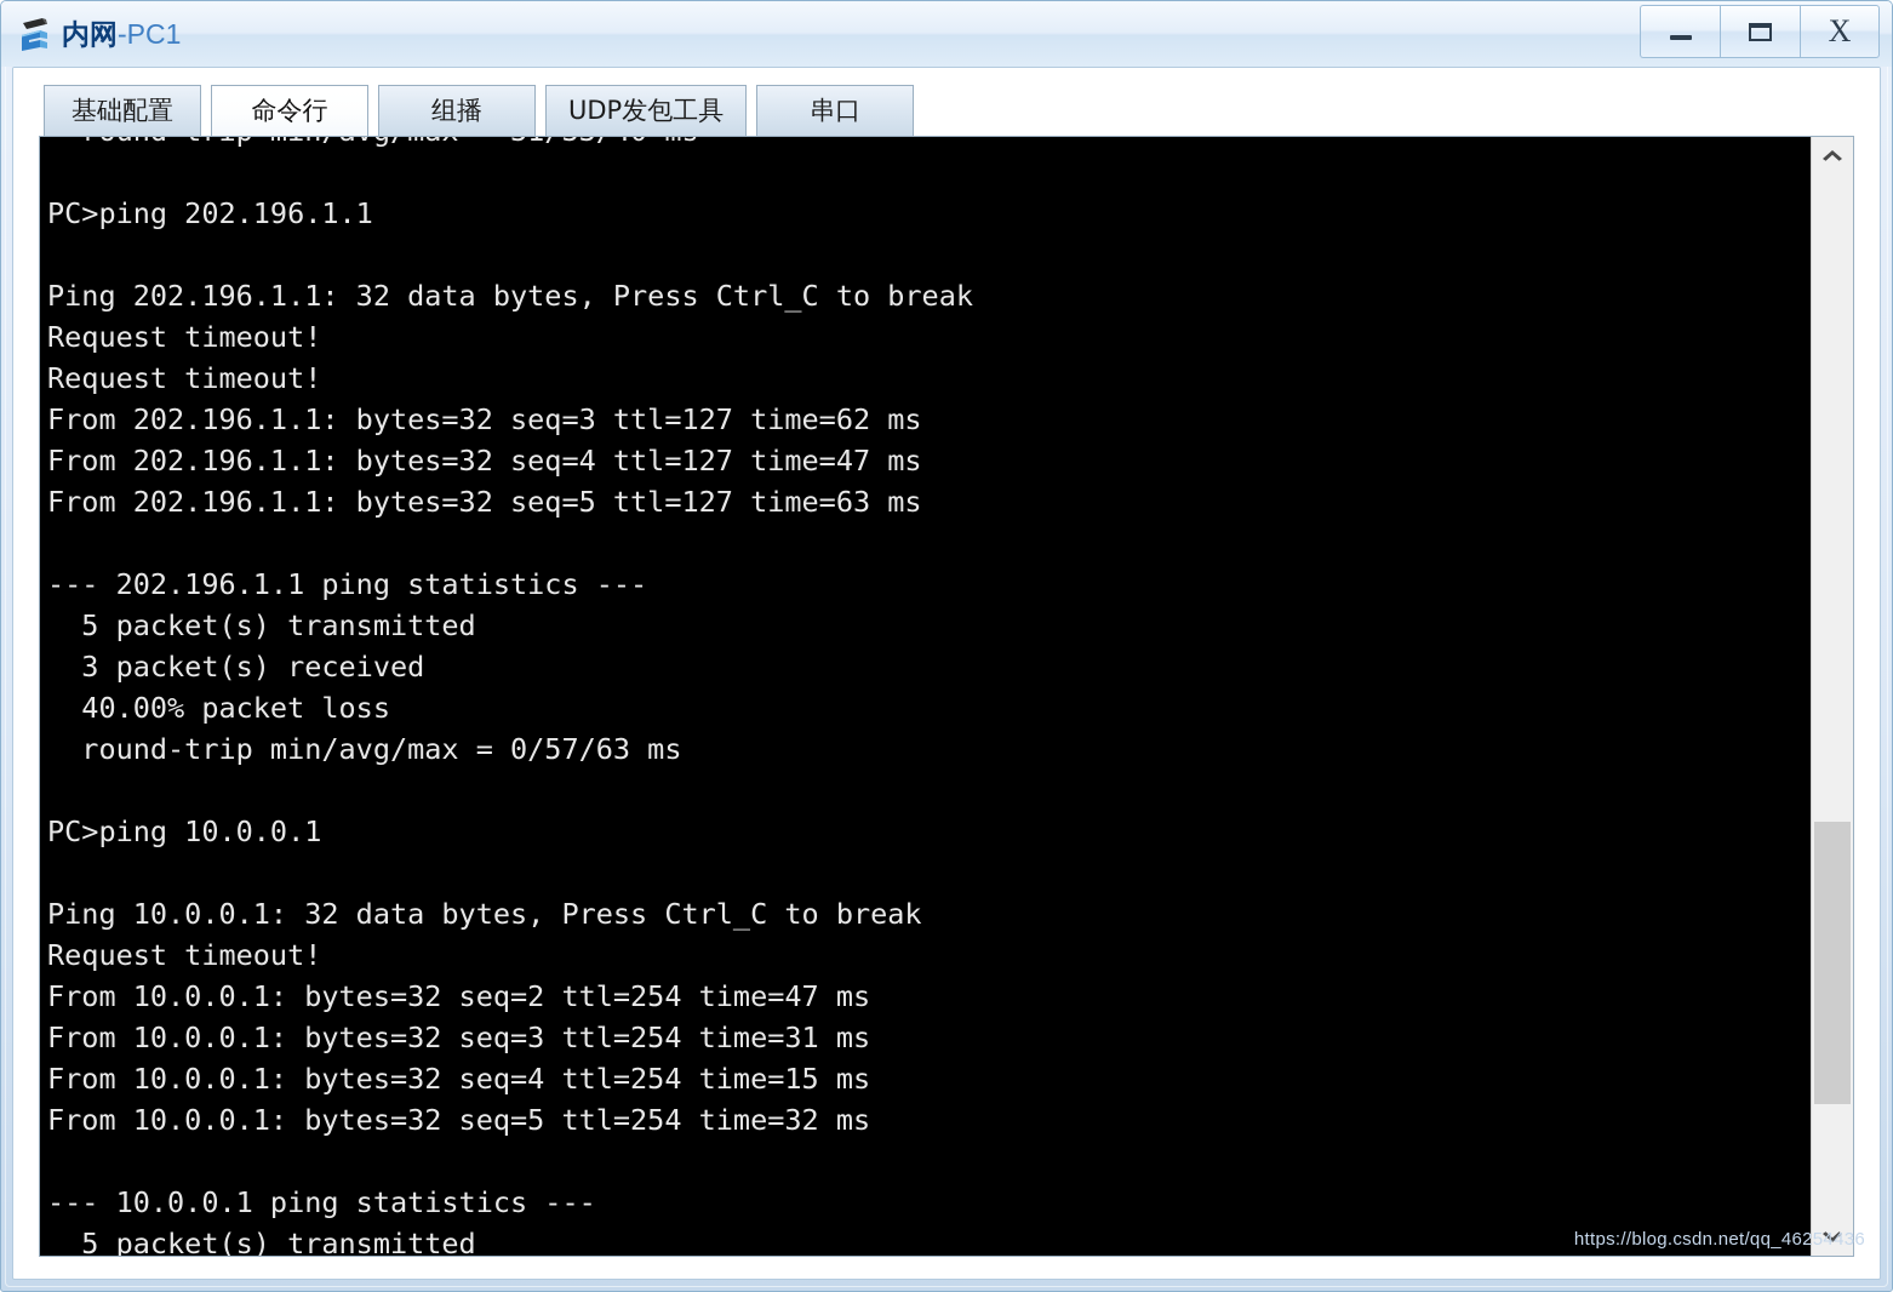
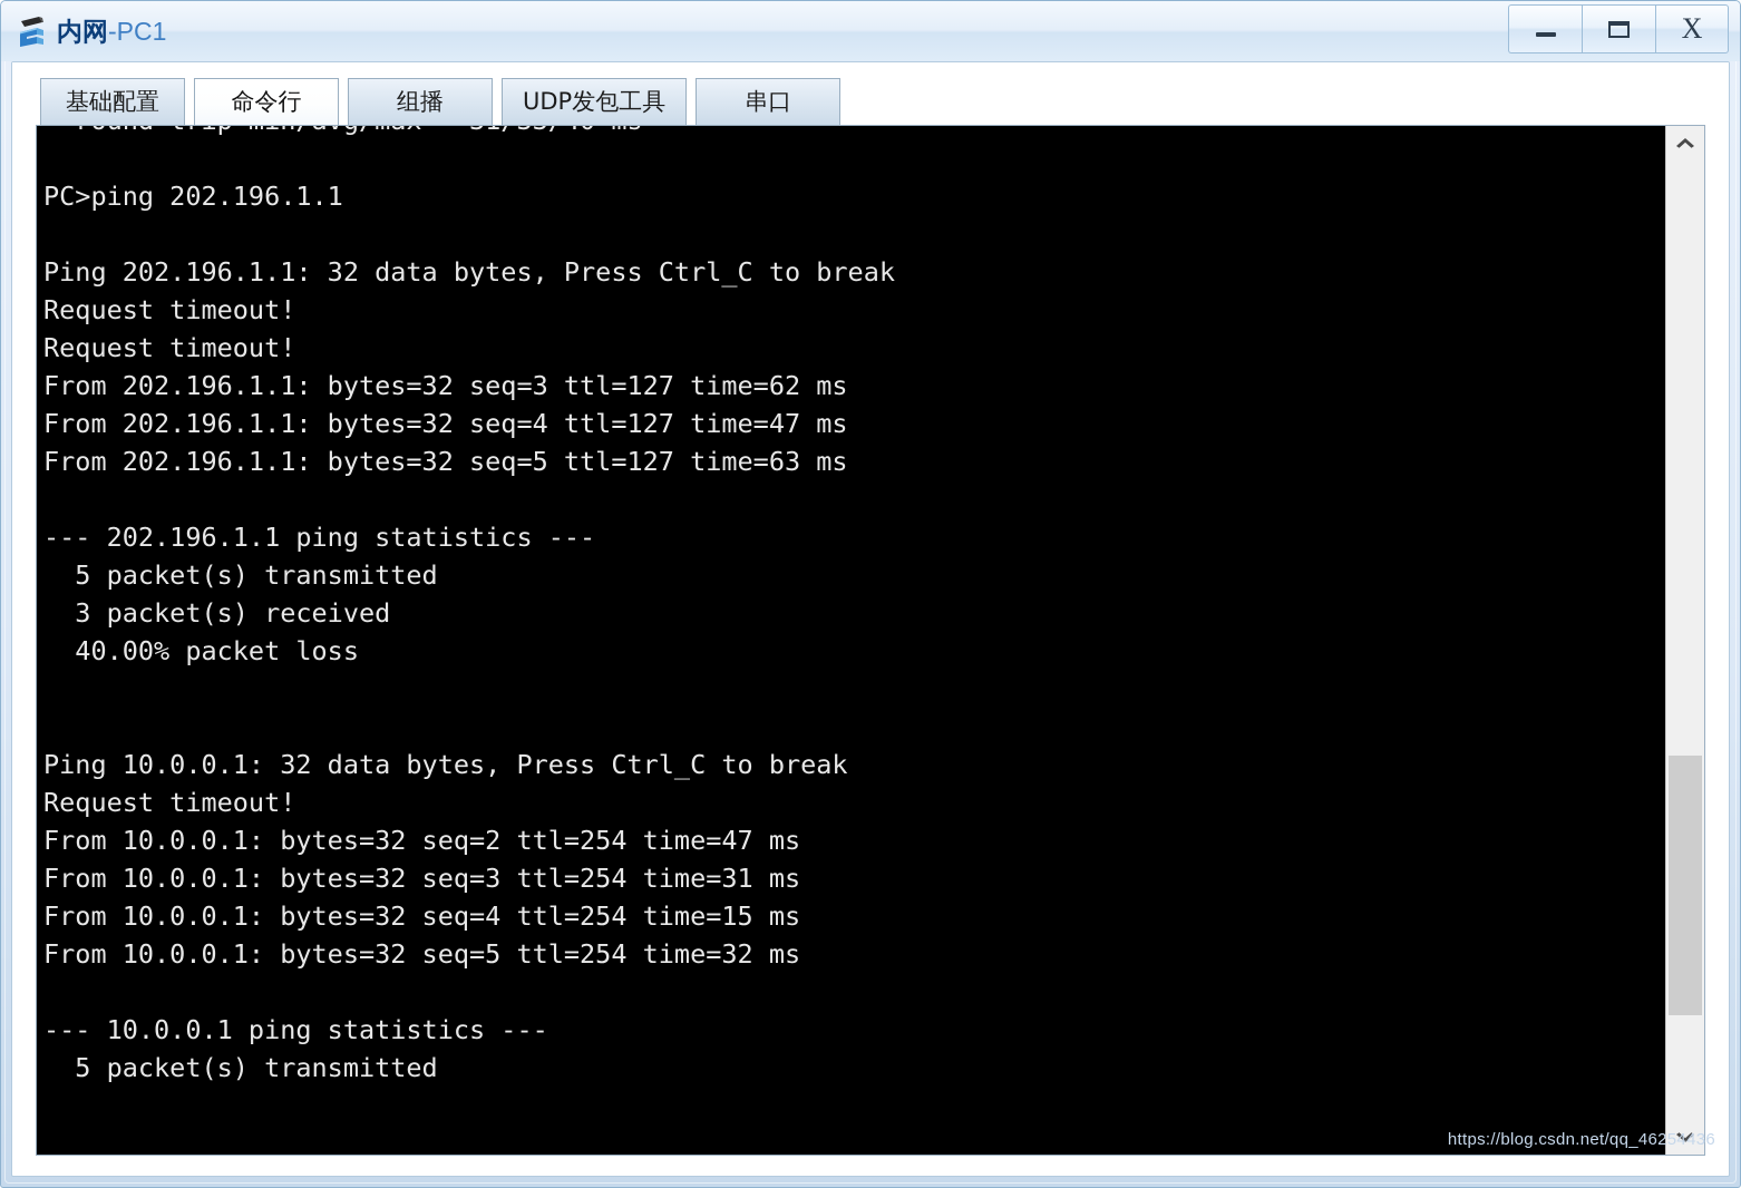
  内网-PC1
  X
  基础配置
  命令行
  组播
  UDP发包工具
  串口
  PC>ping 202.196.1.1
  Ping 202.196.1.1: 32 data bytes, Press Ctrl_C to break
  Request timeout!
  Request timeout!
  From 202.196.1.1: bytes=32 seq=3 ttl=127 time=62 ms
  From 202.196.1.1: bytes=32 seq=4 ttl=127 time=47 ms
  From 202.196.1.1: bytes=32 seq=5 ttl=127 time=63 ms
  --- 202.196.1.1 ping statistics ---
  5 packet(s) transmitted
  3 packet(s) received
  40.00% packet loss
- round-trip min/avg/max = 0/57/63 ms
- PC>ping 10.0.0.1
  Ping 10.0.0.1: 32 data bytes, Press Ctrl_C to break
  Request timeout!
  From 10.0.0.1: bytes=32 seq=2 ttl=254 time=47 ms
  From 10.0.0.1: bytes=32 seq=3 ttl=254 time=31 ms
  From 10.0.0.1: bytes=32 seq=4 ttl=254 time=15 ms
  From 10.0.0.1: bytes=32 seq=5 ttl=254 time=32 ms
  --- 10.0.0.1 ping statistics ---
  5 packet(s) transmitted
  https://blog.csdn.net/qq_46254436
